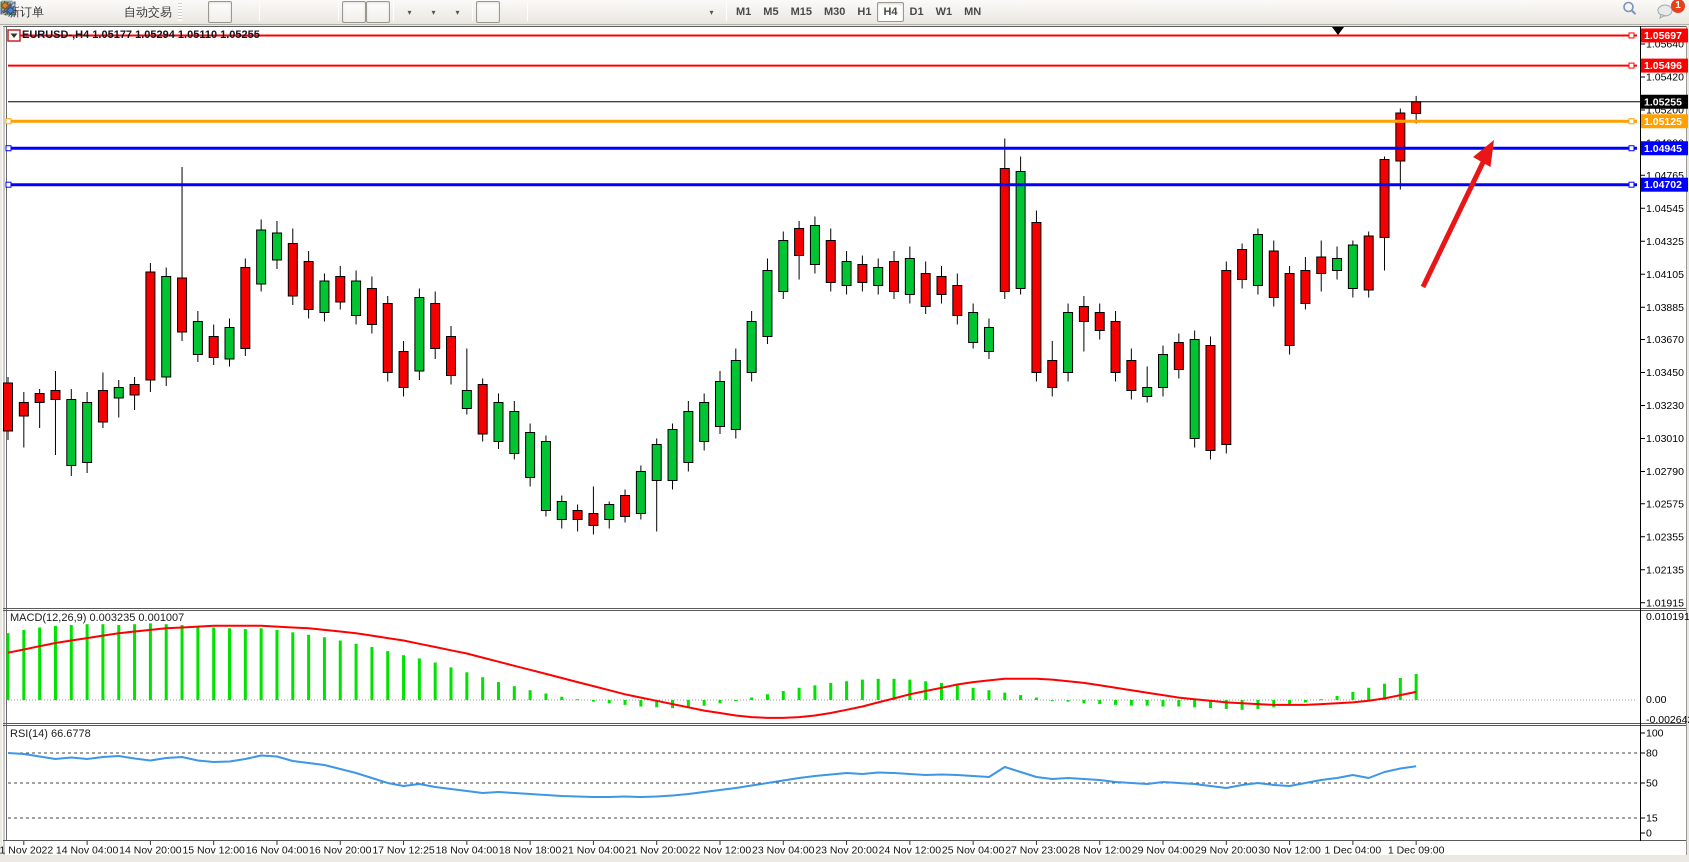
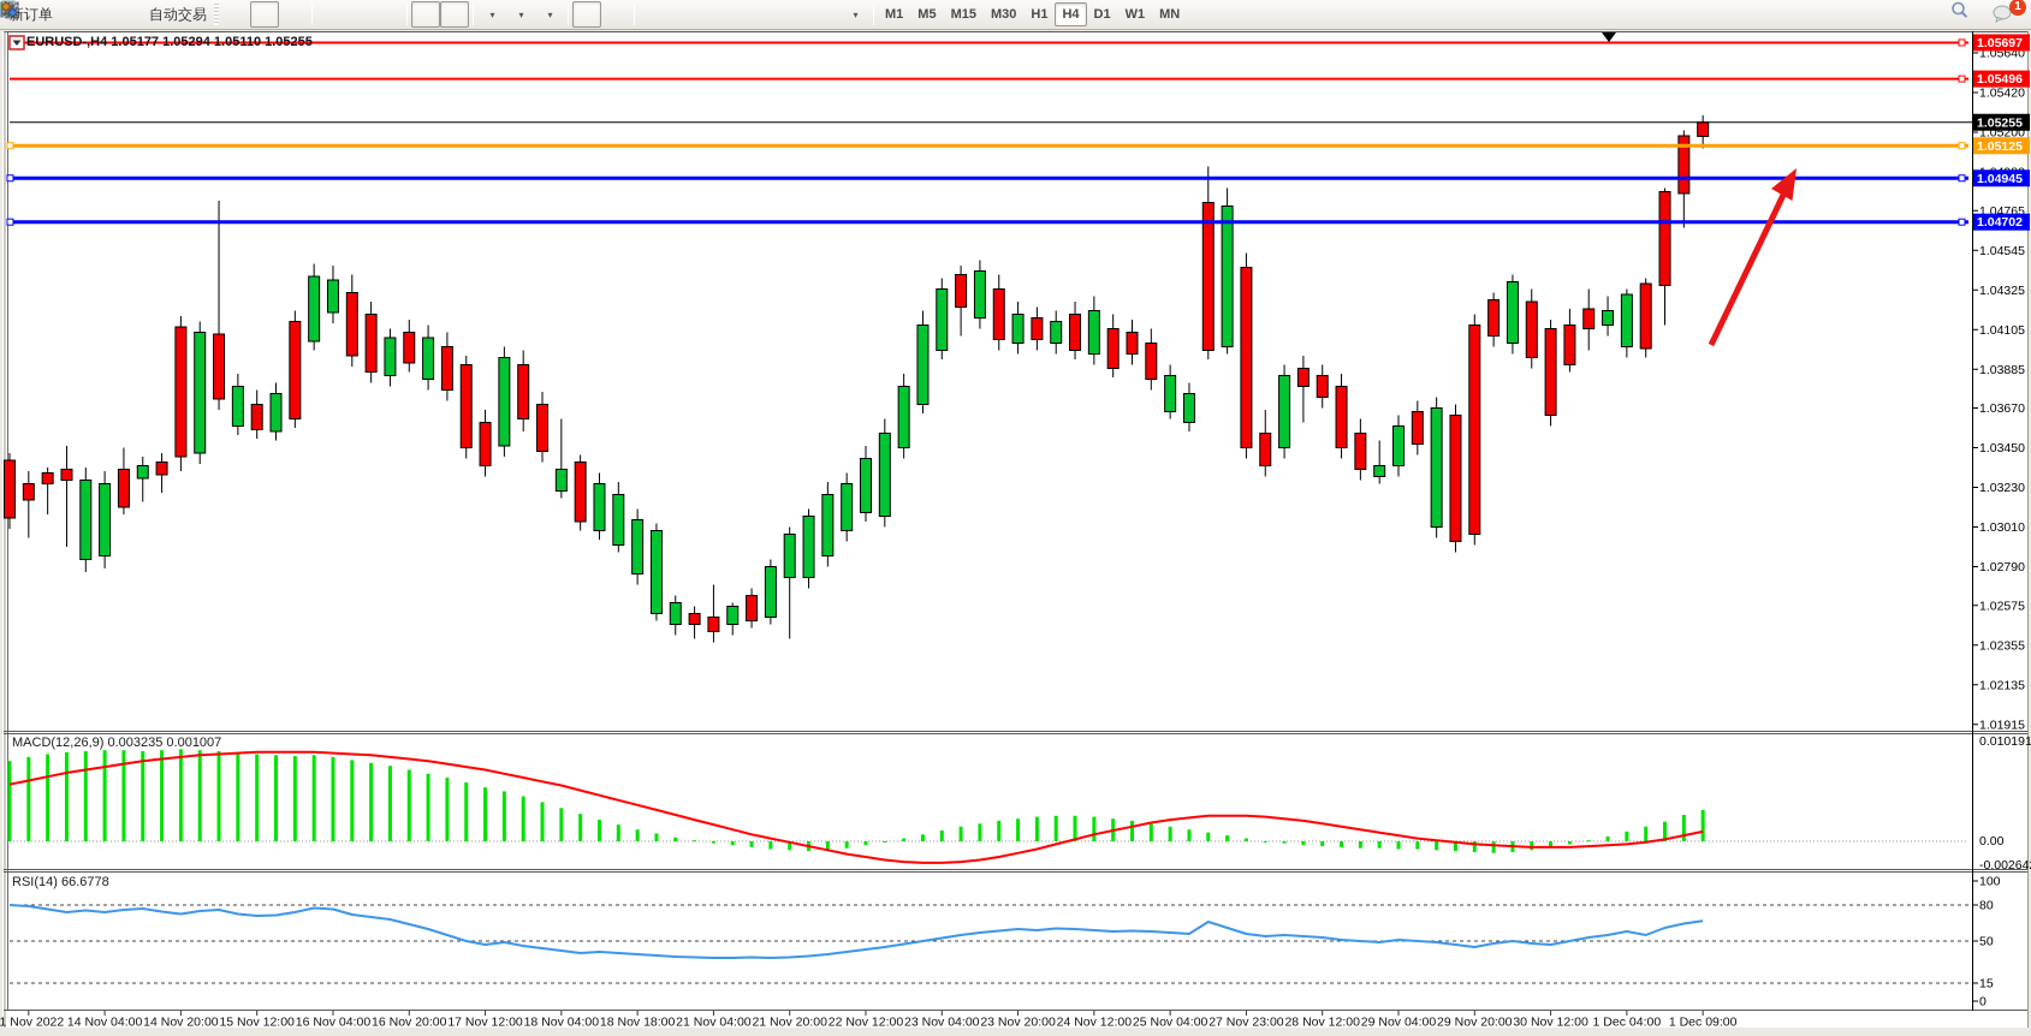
  自动交易
  ▾
  ▾
  ▾
  A
  ▾
  M1
  M5
  M15
  M30
  H1
  H4
  D1
  W1
  MN
  1
  1.05640
  1.05420
  1.05200
  1.04765
  1.04545
  1.04325
  1.04105
  1.03885
  1.03670
  1.03450
  1.03230
  1.03010
  1.02790
  1.02575
  1.02355
  1.02135
  1.01915
  0.010191
  0.00
  -0.00264
  100
  80
  50
  15
  0
  1 Nov 2022
  14 Nov 04:00
  14 Nov 20:00
  15 Nov 12:00
  16 Nov 04:00
  16 Nov 20:00
- 17 Nov 12:25
+ 17 Nov 12:00
  18 Nov 04:00
  18 Nov 18:00
  21 Nov 04:00
  21 Nov 20:00
  22 Nov 12:00
  23 Nov 04:00
  23 Nov 20:00
  24 Nov 12:00
  25 Nov 04:00
  27 Nov 23:00
  28 Nov 12:00
  29 Nov 04:00
  29 Nov 20:00
  30 Nov 12:00
  1 Dec 04:00
  1 Dec 09:00
  1.05697
  1.05496
  1.05125
  1.04945
  1.04702
  1.05255
  EURUSD-,H4 1.05177 1.05294 1.05110 1.05255
  MACD(12,26,9) 0.003235 0.001007
  RSI(14) 66.6778
